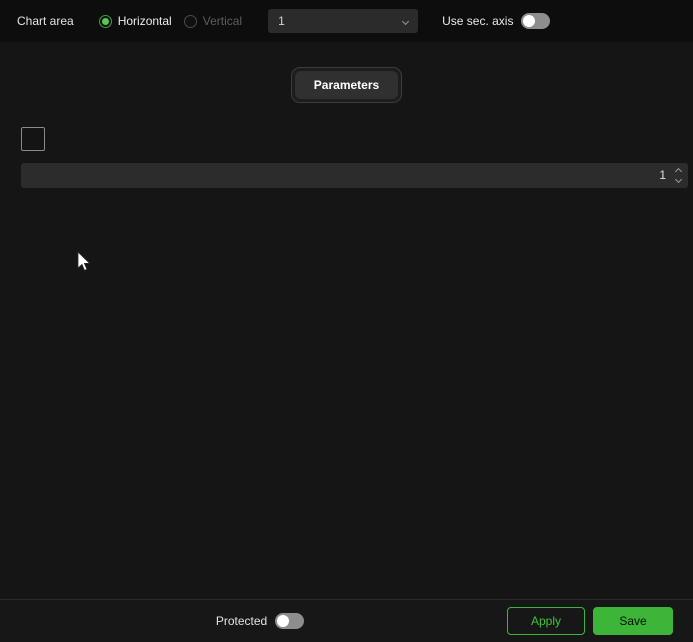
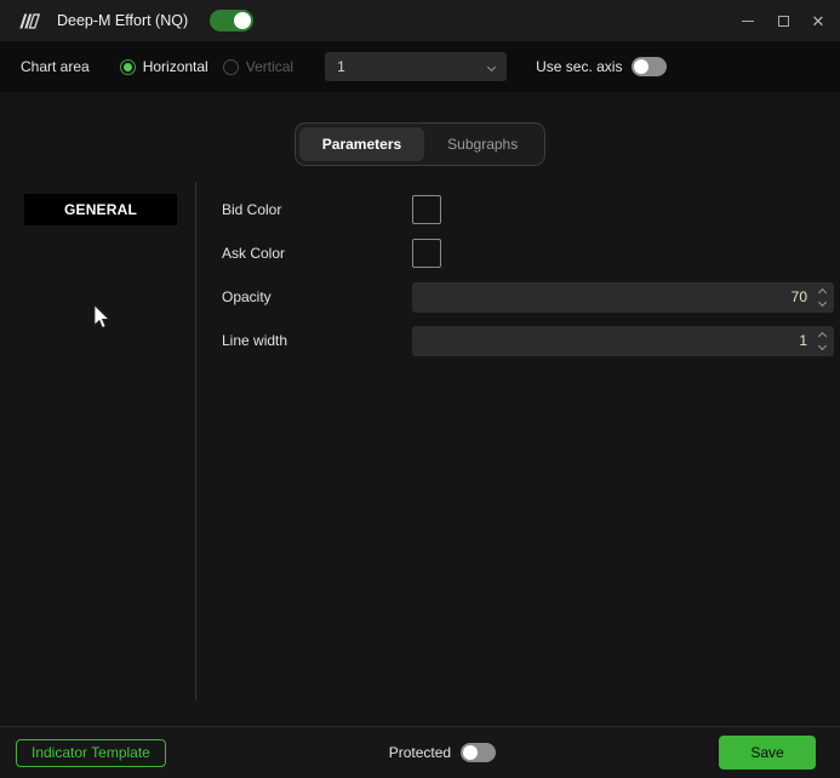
+ Deep-M Effort (NQ)
+ ✕
  Chart area
  Horizontal
  Vertical
  1
  Use sec. axis
  Parameters
+ Subgraphs
+ GENERAL
+ Bid Color
+ Ask Color
+ Opacity
+ 70
+ Line width
  1
+ Indicator Template
  Protected
- Apply
  Save
